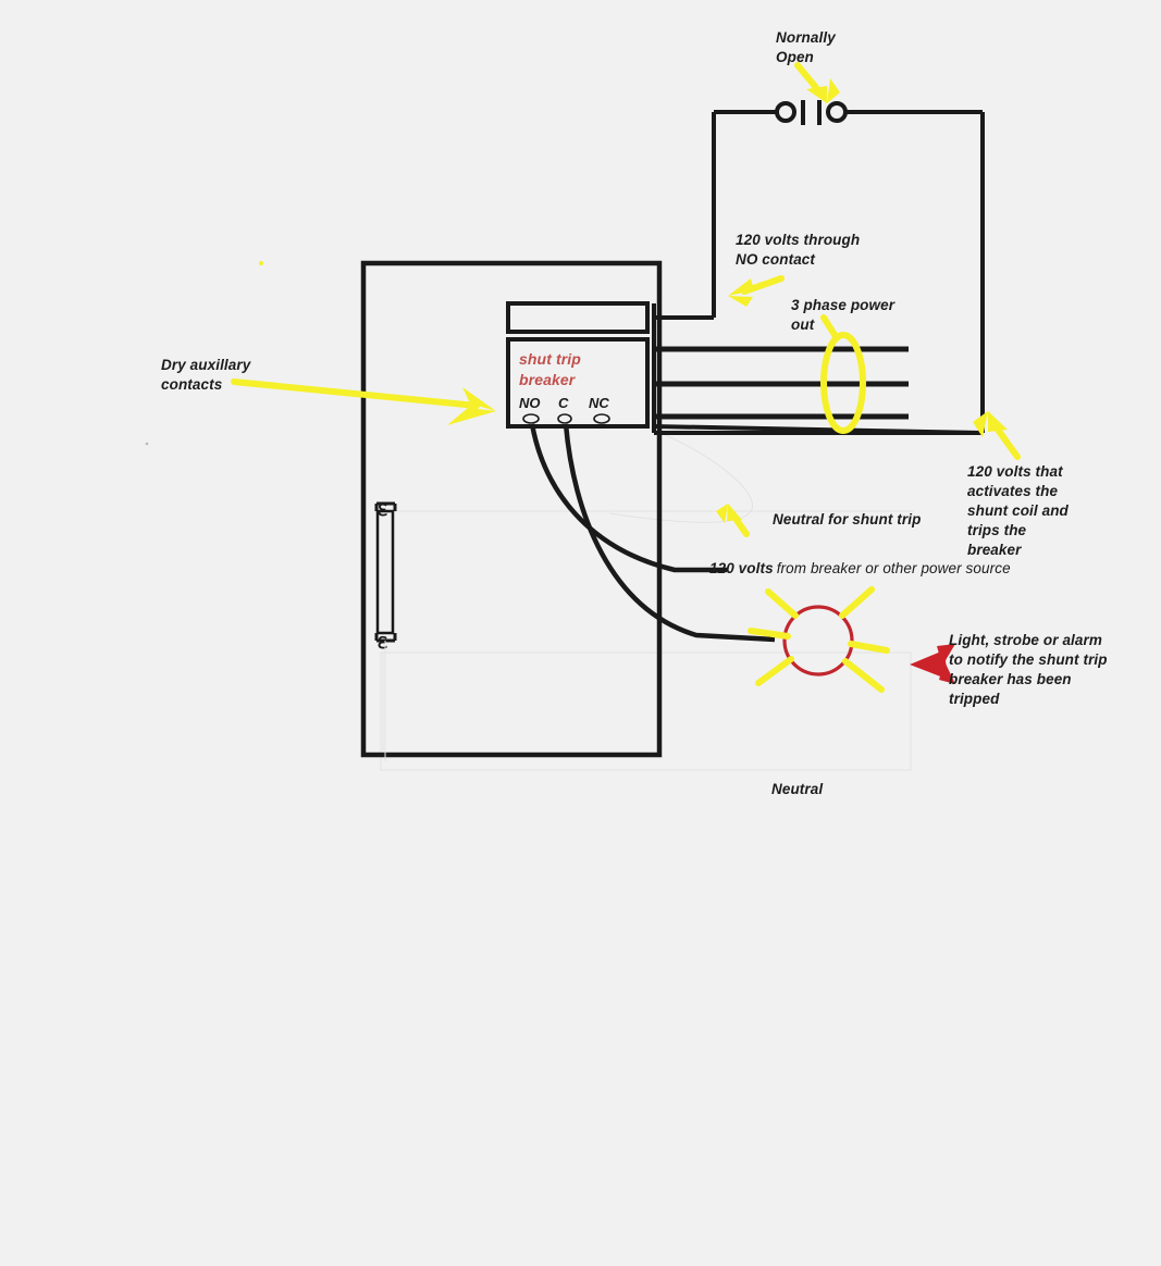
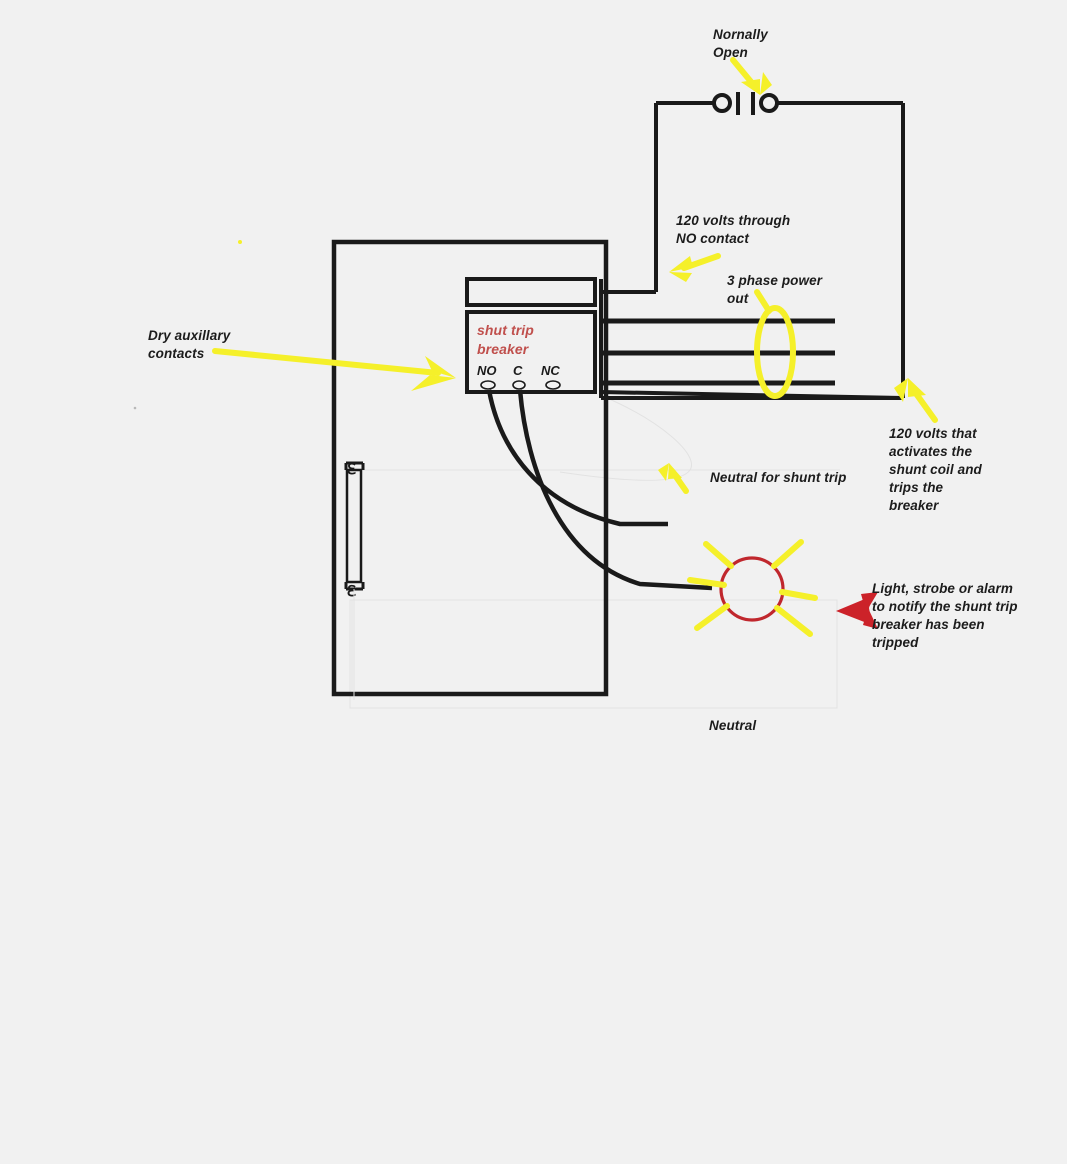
  ℇ
  ℇ
  Nornally
  Open
  120 volts through
  NO contact
  3 phase power
  out
  Dry auxillary
  contacts
  shut trip
  breaker
  NO
  C
  NC
  120 volts that
  activates the
  shunt coil and
  trips the
  breaker
  Neutral for shunt trip
- 120 volts from breaker or other power source
  Light, strobe or alarm
  to notify the shunt trip
  breaker has been
  tripped
  Neutral
